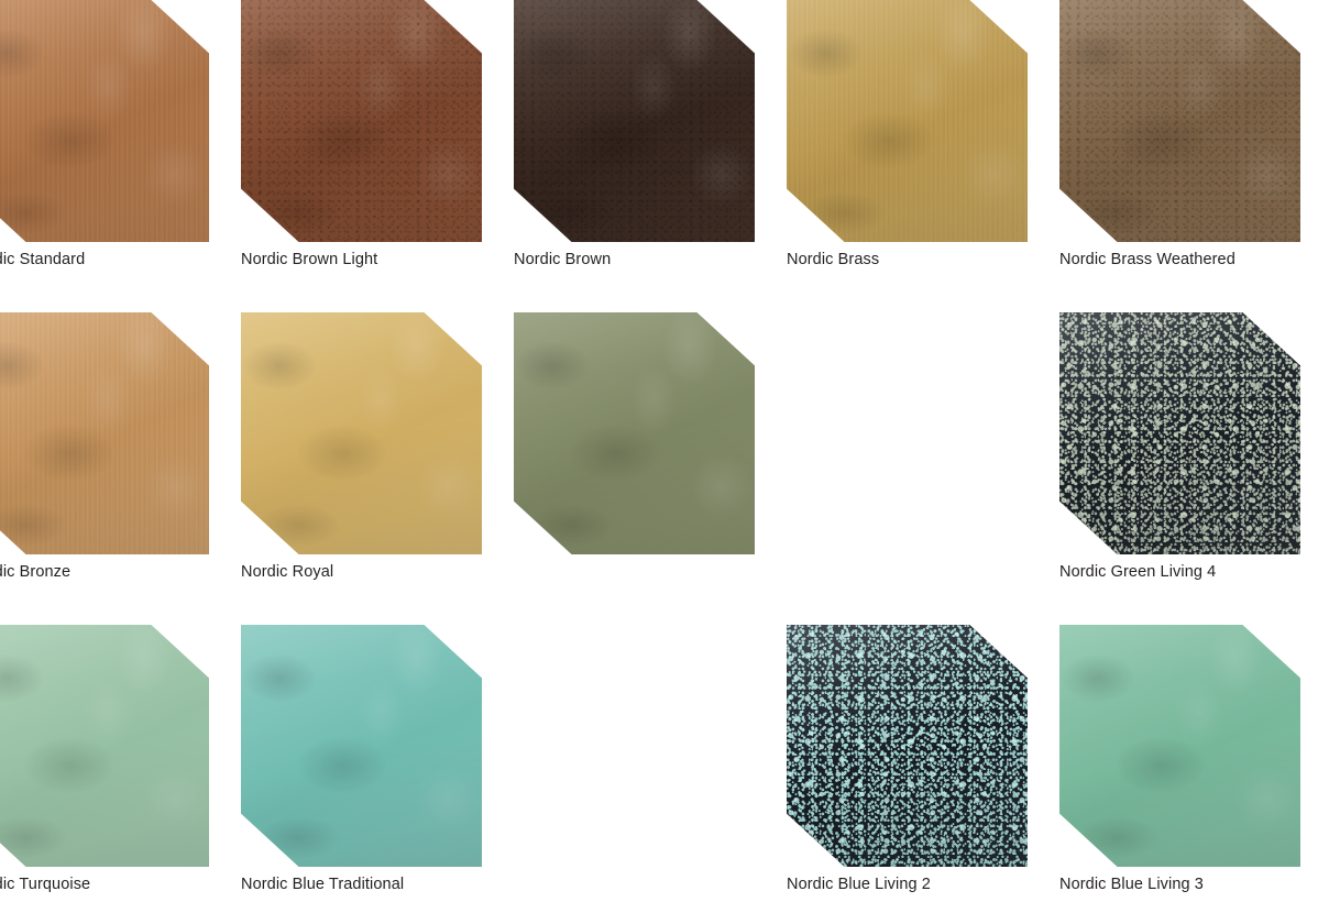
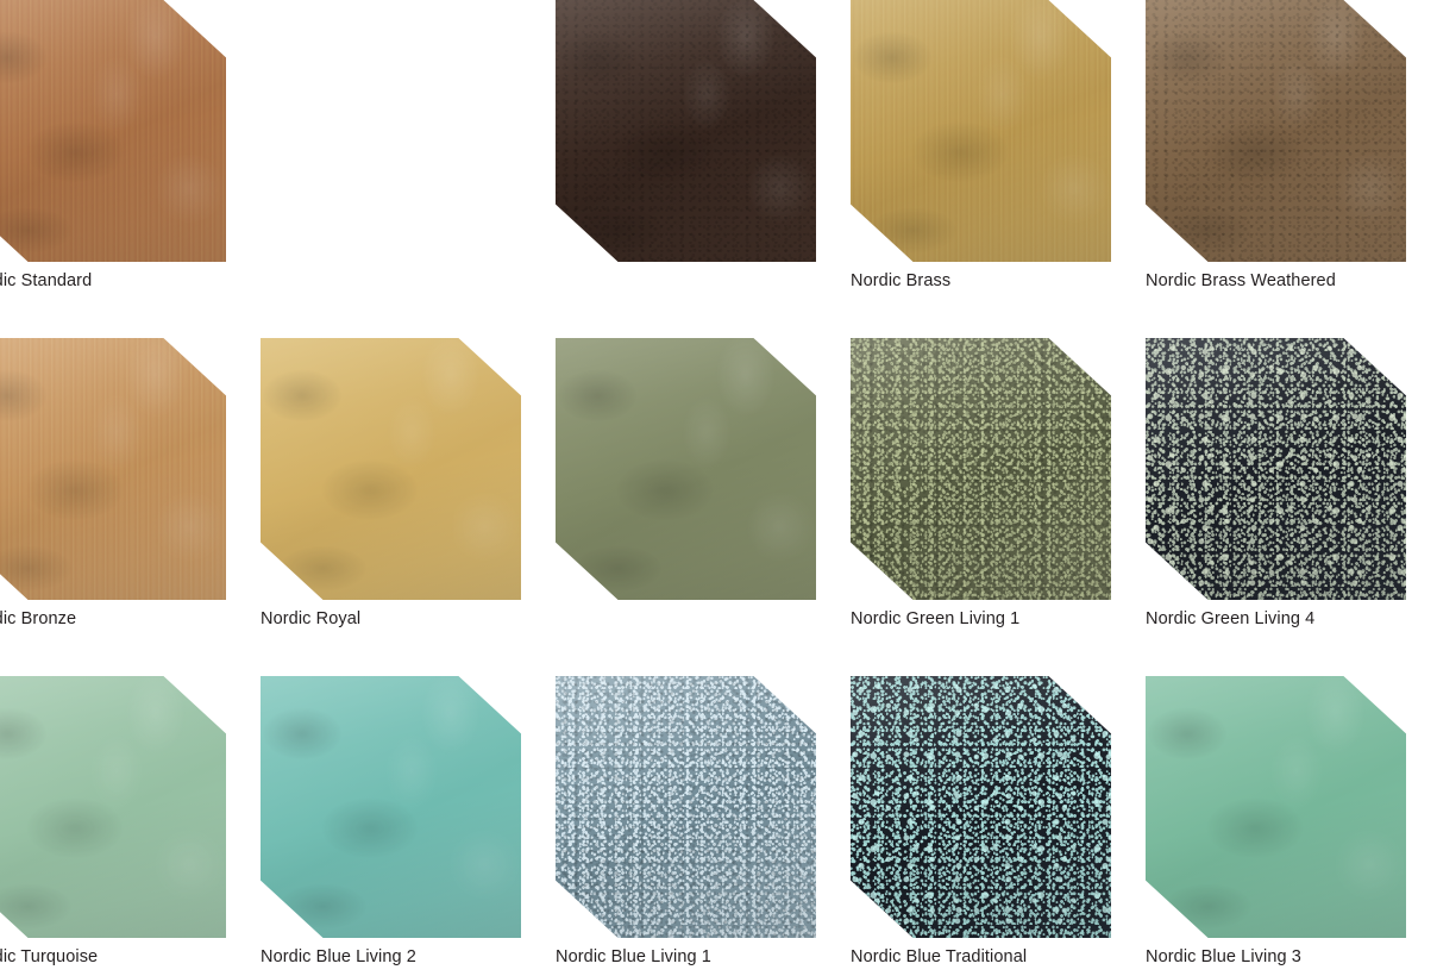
  ic Standard
- Nordic Brown Light
- Nordic Brown
  Nordic Brass
  Nordic Brass Weathered
  Nordic Royal
+ Nordic Green Living 1
  Nordic Green Living 4
  ic Turquoise
- Nordic Blue Traditional
+ Nordic Blue Living 2
+ Nordic Blue Living 1
- Nordic Blue Living 2
+ Nordic Blue Traditional
  Nordic Blue Living 3
